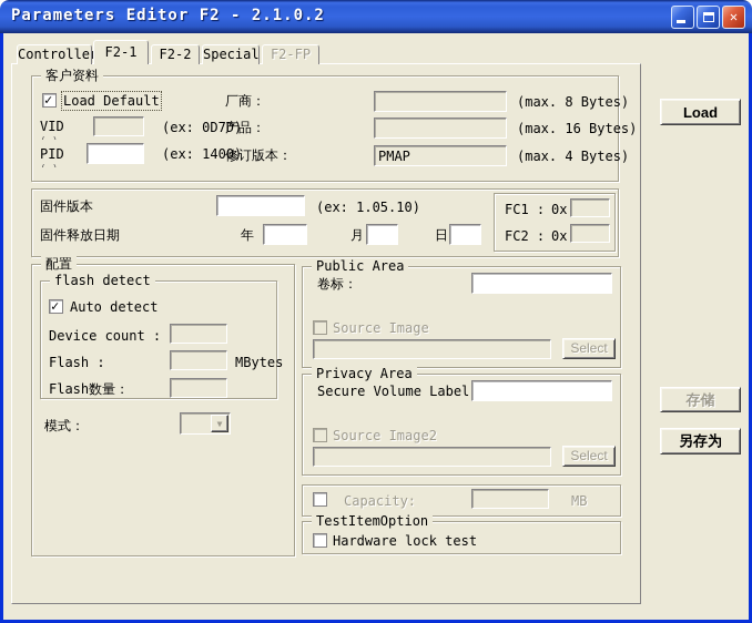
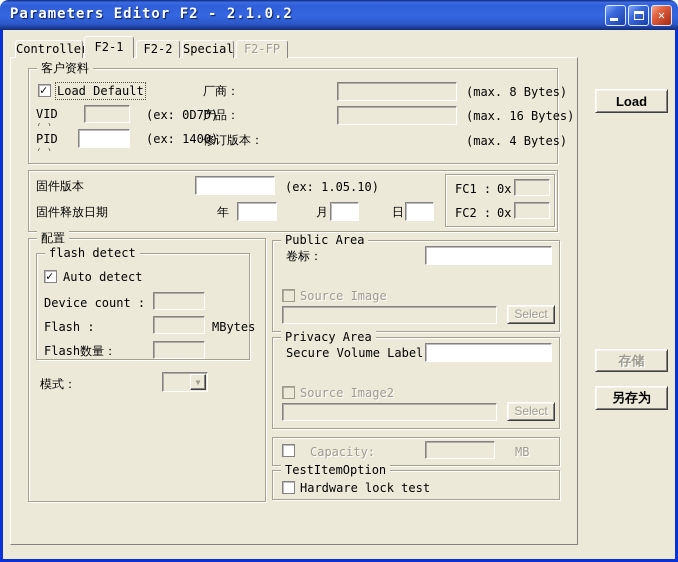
  Parameters Editor F2 - 2.1.0.2
  ✕
  Controlle
  F2-1
  F2-2
  Special
  F2-FP
  客户资料
  Load Default
  VID
  (ex: 0D7D)
  PID
  (ex: 1400)
  厂商：
  (max. 8 Bytes)
  产品：
  (max. 16 Bytes)
  修订版本：
- PMAP
  (max. 4 Bytes)
  固件版本
  (ex: 1.05.10)
  固件释放日期
  年
  月
  日
  FC1 :
  0x
  FC2 :
  0x
  配置
  flash detect
  Auto detect
  Device count :
  Flash :
  MBytes
  Flash数量：
  模式：
  ▼
  Public Area
  卷标：
  Source Image
  Select
  Privacy Area
  Secure Volume Label
  Source Image2
  Select
  Capacity:
  MB
  TestItemOption
  Hardware lock test
  Load
  存储
  另存为
